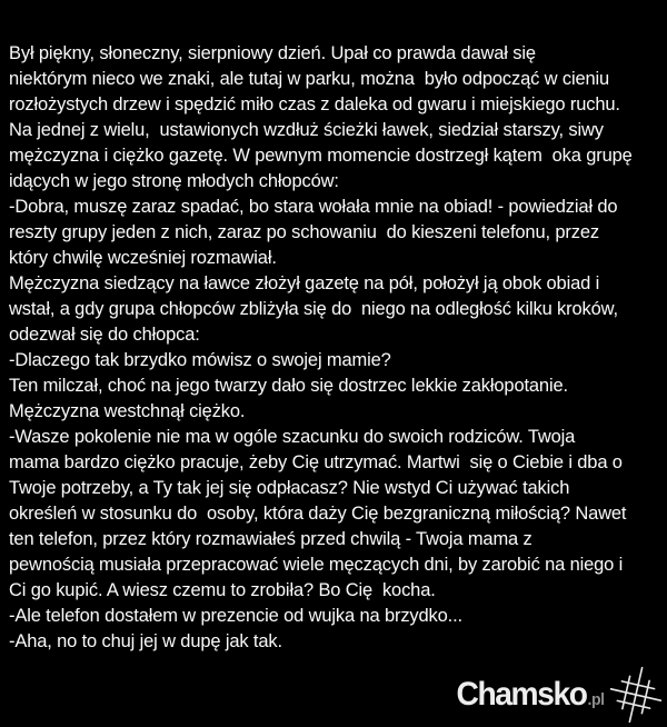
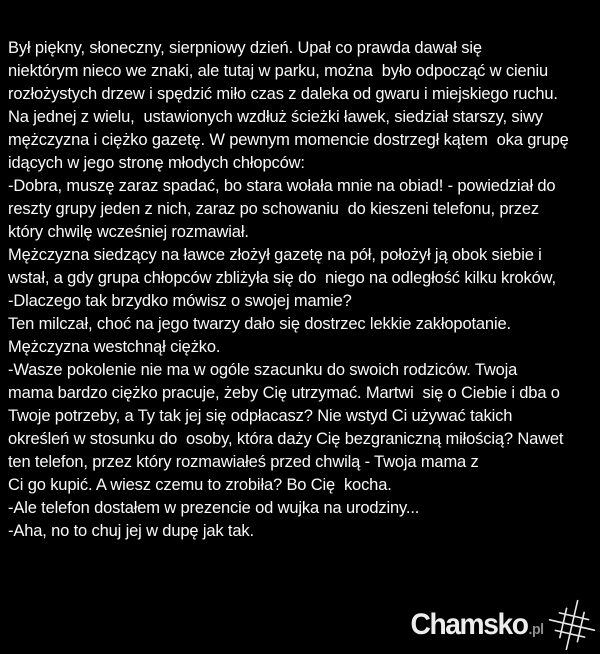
  Był piękny, słoneczny, sierpniowy dzień. Upał co prawda dawał się
  niektórym nieco we znaki, ale tutaj w parku, można było odpocząć w cieniu
  rozłożystych drzew i spędzić miło czas z daleka od gwaru i miejskiego ruchu.
  Na jednej z wielu, ustawionych wzdłuż ścieżki ławek, siedział starszy, siwy
  mężczyzna i ciężko gazetę. W pewnym momencie dostrzegł kątem oka grupę
  idących w jego stronę młodych chłopców:
  -Dobra, muszę zaraz spadać, bo stara wołała mnie na obiad! - powiedział do
  reszty grupy jeden z nich, zaraz po schowaniu do kieszeni telefonu, przez
  który chwilę wcześniej rozmawiał.
- Mężczyzna siedzący na ławce złożył gazetę na pół, położył ją obok obiad i
+ Mężczyzna siedzący na ławce złożył gazetę na pół, położył ją obok siebie i
  wstał, a gdy grupa chłopców zbliżyła się do niego na odległość kilku kroków,
- odezwał się do chłopca:
  -Dlaczego tak brzydko mówisz o swojej mamie?
  Ten milczał, choć na jego twarzy dało się dostrzec lekkie zakłopotanie.
  Mężczyzna westchnął ciężko.
  -Wasze pokolenie nie ma w ogóle szacunku do swoich rodziców. Twoja
  mama bardzo ciężko pracuje, żeby Cię utrzymać. Martwi się o Ciebie i dba o
  Twoje potrzeby, a Ty tak jej się odpłacasz? Nie wstyd Ci używać takich
  określeń w stosunku do osoby, która daży Cię bezgraniczną miłością? Nawet
  ten telefon, przez który rozmawiałeś przed chwilą - Twoja mama z
- pewnością musiała przepracować wiele męczących dni, by zarobić na niego i
  Ci go kupić. A wiesz czemu to zrobiła? Bo Cię kocha.
- -Ale telefon dostałem w prezencie od wujka na brzydko...
+ -Ale telefon dostałem w prezencie od wujka na urodziny...
  -Aha, no to chuj jej w dupę jak tak.
  Chamsko
  .pl
